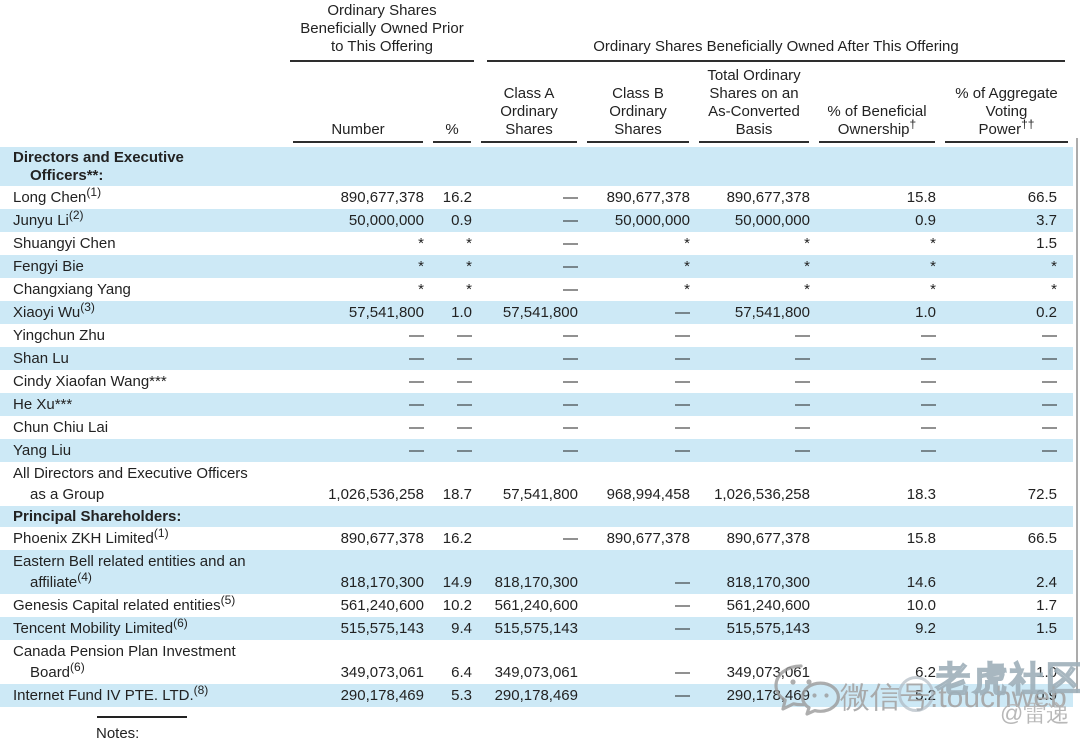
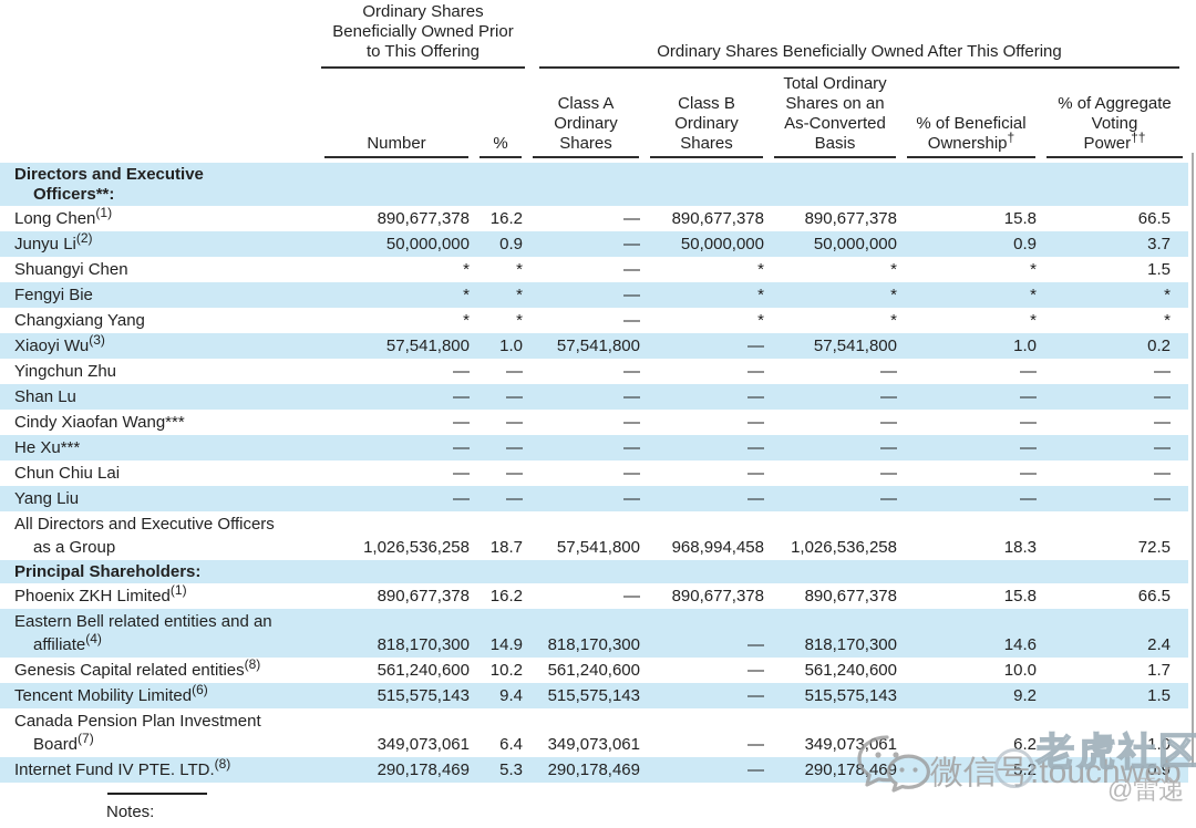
  	Ordinary Shares Beneficially Owned Prior to This Offering	Ordinary Shares Beneficially Owned After This Offering
  	Number	%	Class A Ordinary Shares	Class B Ordinary Shares	Total Ordinary Shares on an As-Converted Basis	% of Beneficial Ownership†	% of Aggregate Voting Power††
  Directors and Executive Officers**:
  Long Chen(1)	890,677,378	16.2	—	890,677,378	890,677,378	15.8	66.5
  Junyu Li(2)	50,000,000	0.9	—	50,000,000	50,000,000	0.9	3.7
  Shuangyi Chen	*	*	—	*	*	*	1.5
  Fengyi Bie	*	*	—	*	*	*	*
  Changxiang Yang	*	*	—	*	*	*	*
  Xiaoyi Wu(3)	57,541,800	1.0	57,541,800	—	57,541,800	1.0	0.2
  Yingchun Zhu	—	—	—	—	—	—	—
  Shan Lu	—	—	—	—	—	—	—
  Cindy Xiaofan Wang***	—	—	—	—	—	—	—
  He Xu***	—	—	—	—	—	—	—
  Chun Chiu Lai	—	—	—	—	—	—	—
  Yang Liu	—	—	—	—	—	—	—
  All Directors and Executive Officers as a Group	1,026,536,258	18.7	57,541,800	968,994,458	1,026,536,258	18.3	72.5
  Principal Shareholders:
  Phoenix ZKH Limited(1)	890,677,378	16.2	—	890,677,378	890,677,378	15.8	66.5
  Eastern Bell related entities and an affiliate(4)	818,170,300	14.9	818,170,300	—	818,170,300	14.6	2.4
- Genesis Capital related entities(5)	561,240,600	10.2	561,240,600	—	561,240,600	10.0	1.7
+ Genesis Capital related entities(8)	561,240,600	10.2	561,240,600	—	561,240,600	10.0	1.7
  Tencent Mobility Limited(6)	515,575,143	9.4	515,575,143	—	515,575,143	9.2	1.5
- Canada Pension Plan Investment Board(6)	349,073,061	6.4	349,073,061	—	349,073,061	6.2	1.0
+ Canada Pension Plan Investment Board(7)	349,073,061	6.4	349,073,061	—	349,073,061	6.2	1.0
  Internet Fund IV PTE. LTD.(8)	290,178,469	5.3	290,178,469	—	290,178,469	5.2	0.9
  Notes:
  微信号:touchweb
  老虎社区
  @雷递
